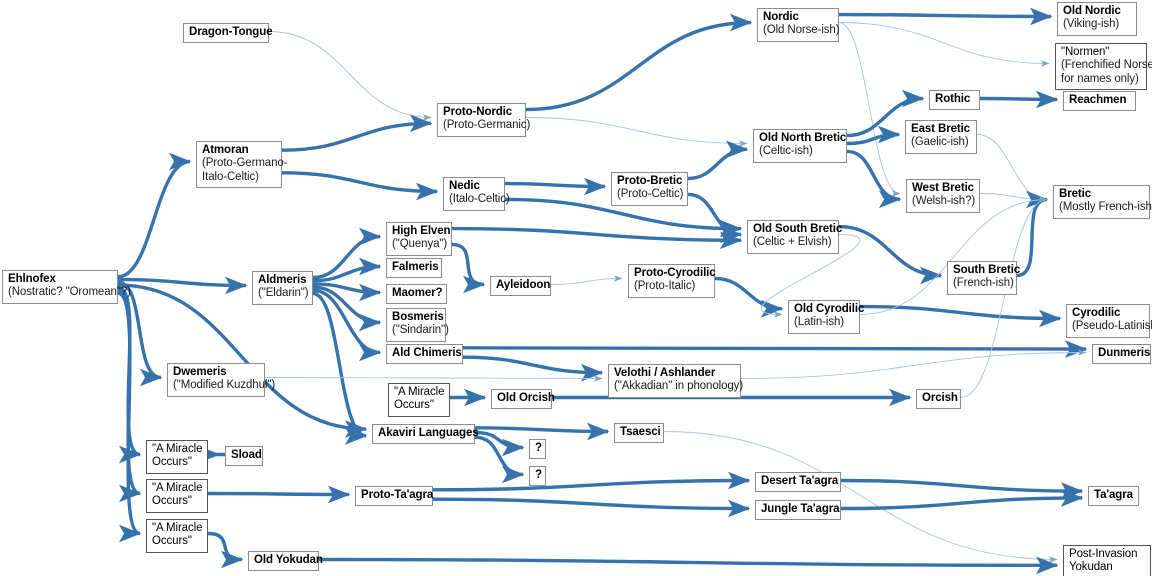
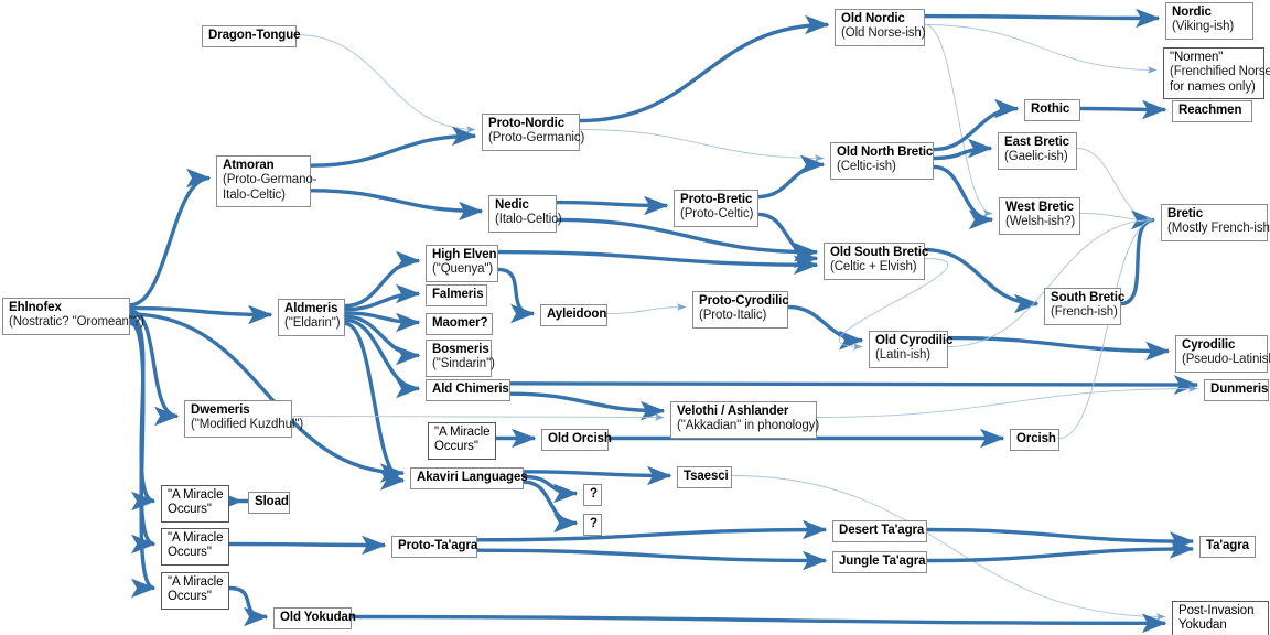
  Ehlnofex
  (Nostratic? "Oromean"?)
  Dragon-Tongue
  Atmoran
  (Proto-Germano-
  Italo-Celtic)
  Proto-Nordic
  (Proto-Germanic)
  Nedic
  (Italo-Celtic)
- Nordic
+ Old Nordic
  (Old Norse-ish)
  Proto-Bretic
  (Proto-Celtic)
  Old North Bretic
  (Celtic-ish)
- Old Nordic
+ Nordic
  (Viking-ish)
  "Normen"
  (Frenchified Norse
  for names only)
  Rothic
  East Bretic
  (Gaelic-ish)
  West Bretic
  (Welsh-ish?)
  Reachmen
  Bretic
  (Mostly French-ish
  High Elven
  ("Quenya")
  Falmeris
  Maomer?
  Bosmeris
  ("Sindarin")
  Aldmeris
  ("Eldarin")
  Dwemeris
  ("Modified Kuzdhul")
  Ayleidoon
  Proto-Cyrodilic
  (Proto-Italic)
  Old South Bretic
  (Celtic + Elvish)
  South Bretic
  (French-ish)
  Old Cyrodilic
  (Latin-ish)
  Cyrodilic
  (Pseudo-Latinis
  Ald Chimeris
  Dunmeris
  Velothi / Ashlander
  ("Akkadian" in phonology)
  "A Miracle
  Occurs"
  Old Orcish
  Orcish
  Akaviri Languages
  ?
  ?
  Tsaesci
  "A Miracle
  Occurs"
  Sload
  "A Miracle
  Occurs"
  Proto-Ta'agra
  Desert Ta'agra
  Jungle Ta'agra
  Ta'agra
  "A Miracle
  Occurs"
  Old Yokudan
  Post-Invasion
  Yokudan
